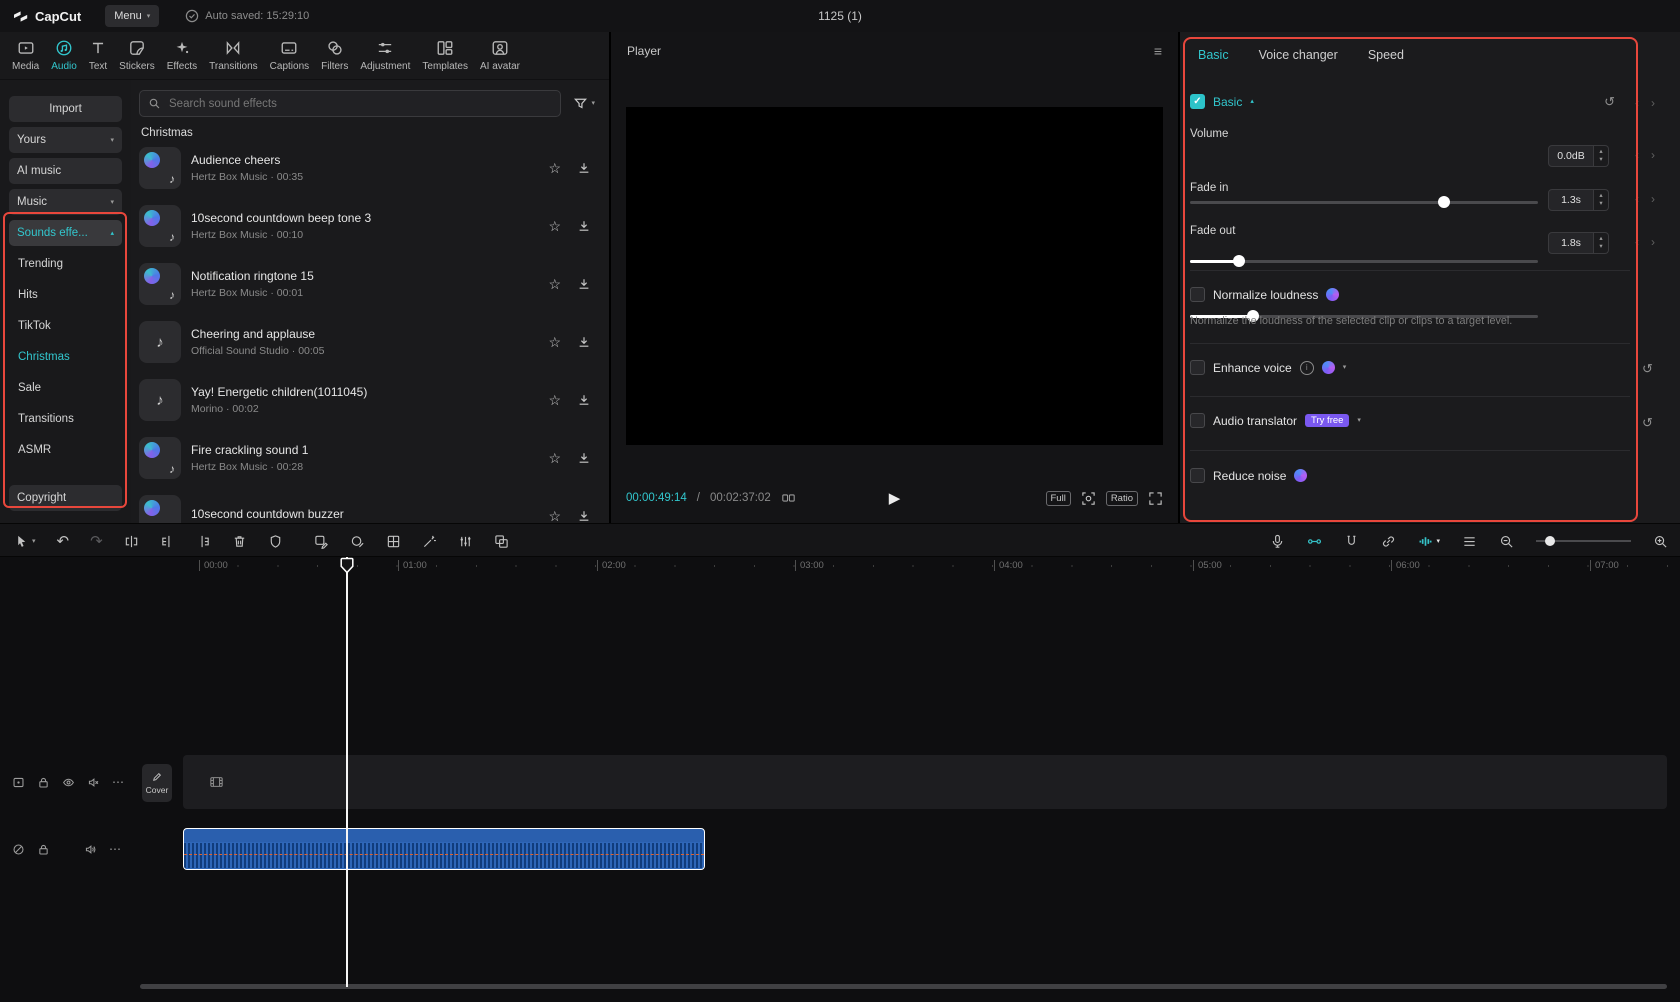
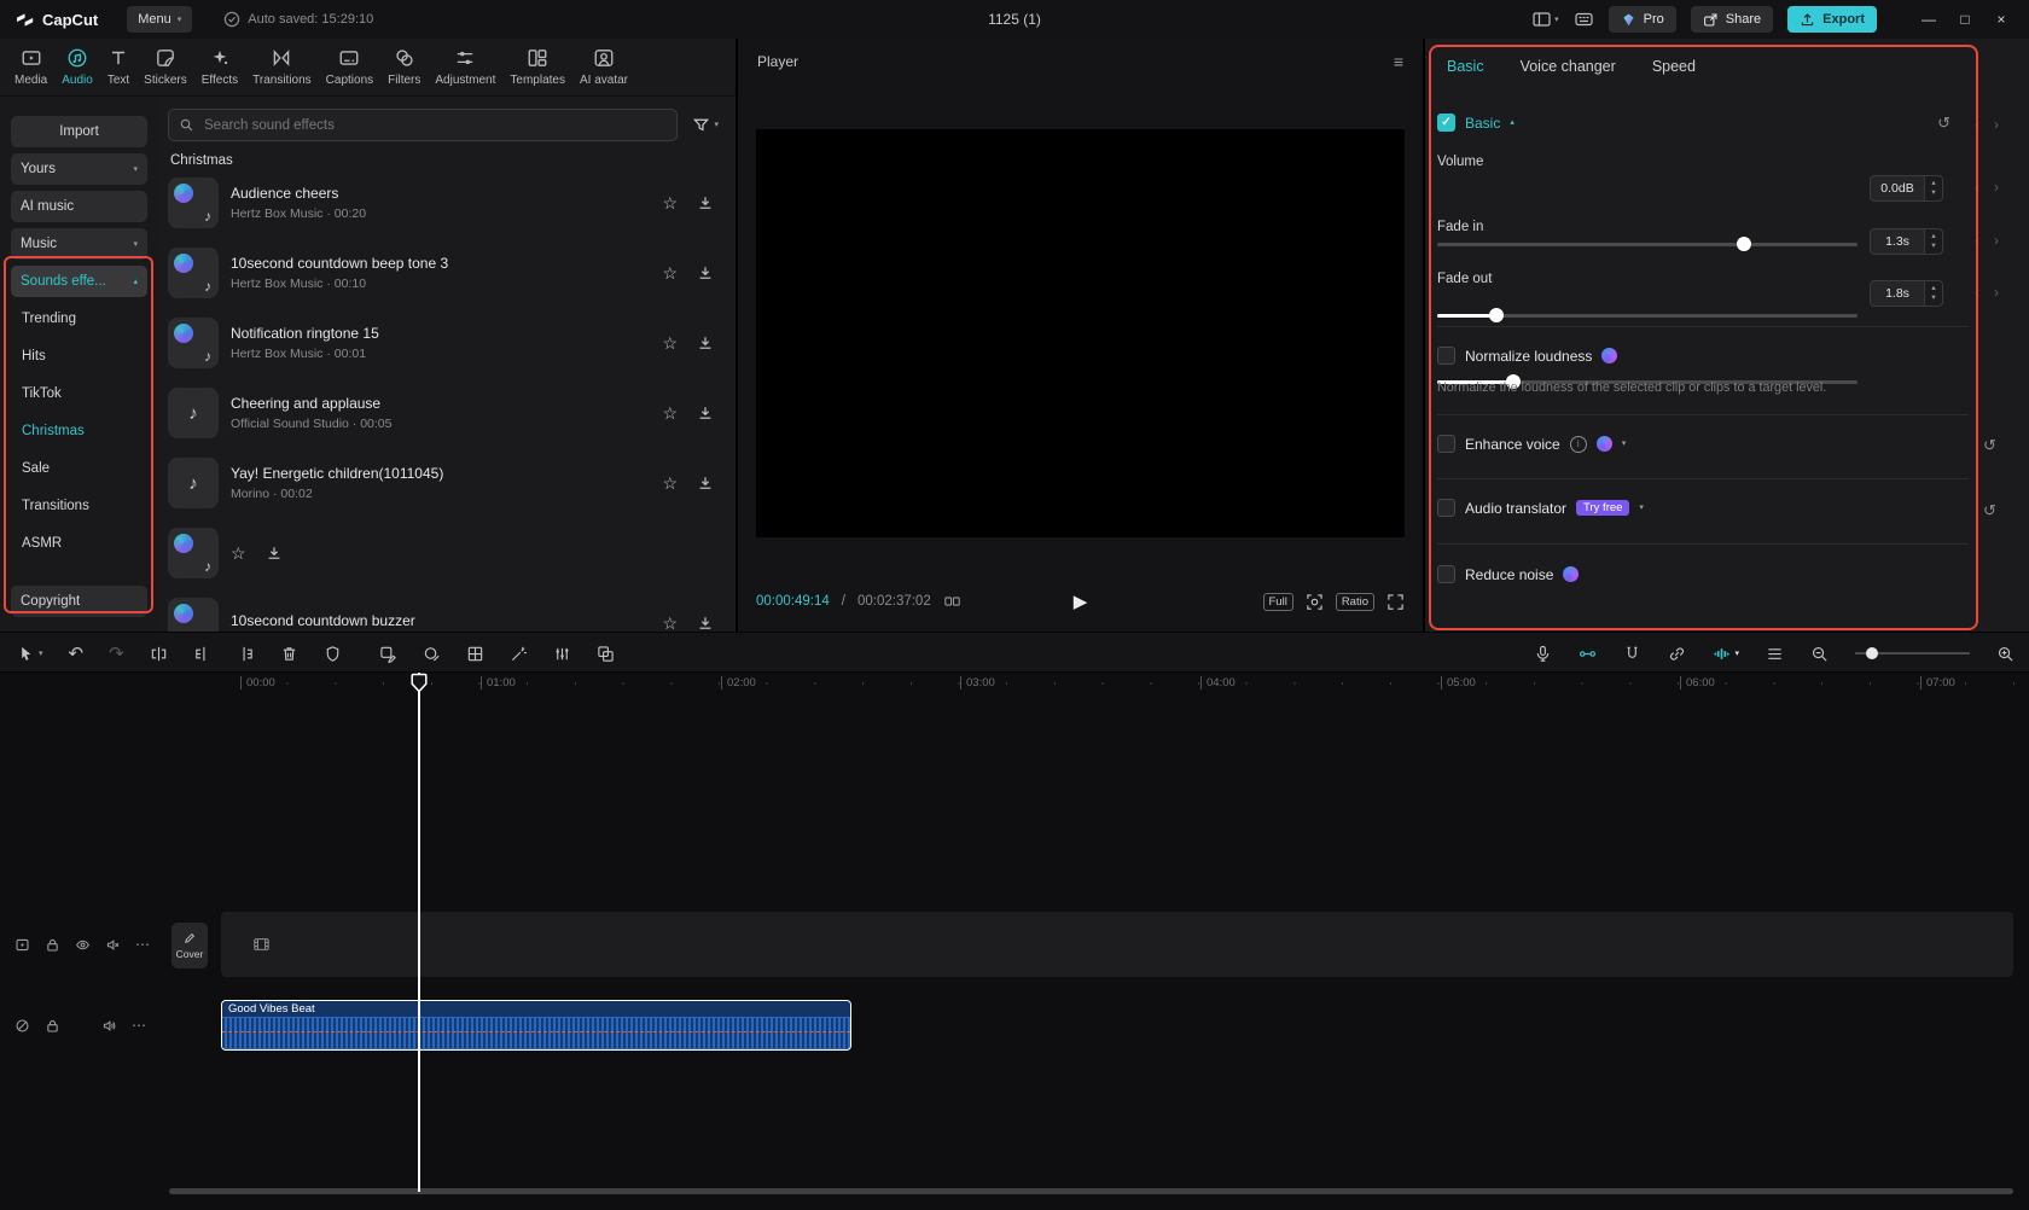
  CapCut
  Menu
  Auto saved: 15:29:10
  1125 (1)
+ Pro
+ Share
+ Export
+ —
+ □
+ ×
  Media
  Audio
  Text
  Stickers
  Effects
  Transitions
  Captions
  Filters
  Adjustment
  Templates
  AI avatar
  Import
  Yours
  AI music
  Music
  Sounds effe...
  Trending
  Hits
  TikTok
  Christmas
  Sale
  Transitions
  ASMR
  Copyright
  Search sound effects
  Christmas
  ♪
  Audience cheers
- Hertz Box Music · 00:35
+ Hertz Box Music · 00:20
  ☆
  ♪
  10second countdown beep tone 3
  Hertz Box Music · 00:10
  ☆
  ♪
  Notification ringtone 15
  Hertz Box Music · 00:01
  ☆
  ♪
  Cheering and applause
  Official Sound Studio · 00:05
  ☆
  ♪
  Yay! Energetic children(1011045)
  Morino · 00:02
  ☆
  ♪
- Fire crackling sound 1
- Hertz Box Music · 00:28
  ☆
  10second countdown buzzer
  ☆
  Player
  ≡
  00:00:49:14
  /
  00:02:37:02
  ▶
  Full
  Ratio
  Basic
  Voice changer
  Speed
  ✓
  Basic
  ↺
  ‹
  ›
  Volume
  0.0dB
  ‹
  ›
  Fade in
  1.3s
  ‹
  ›
  Fade out
  1.8s
  ‹
  ›
  Normalize loudness
  Normalize the loudness of the selected clip or clips to a target level.
  Enhance voice
  i
  ↺
  Audio translator
  Try free
  ↺
  Reduce noise
  ↶
  ↷
  ⋯
  ⋯
  Cover
+ Good Vibes Beat
